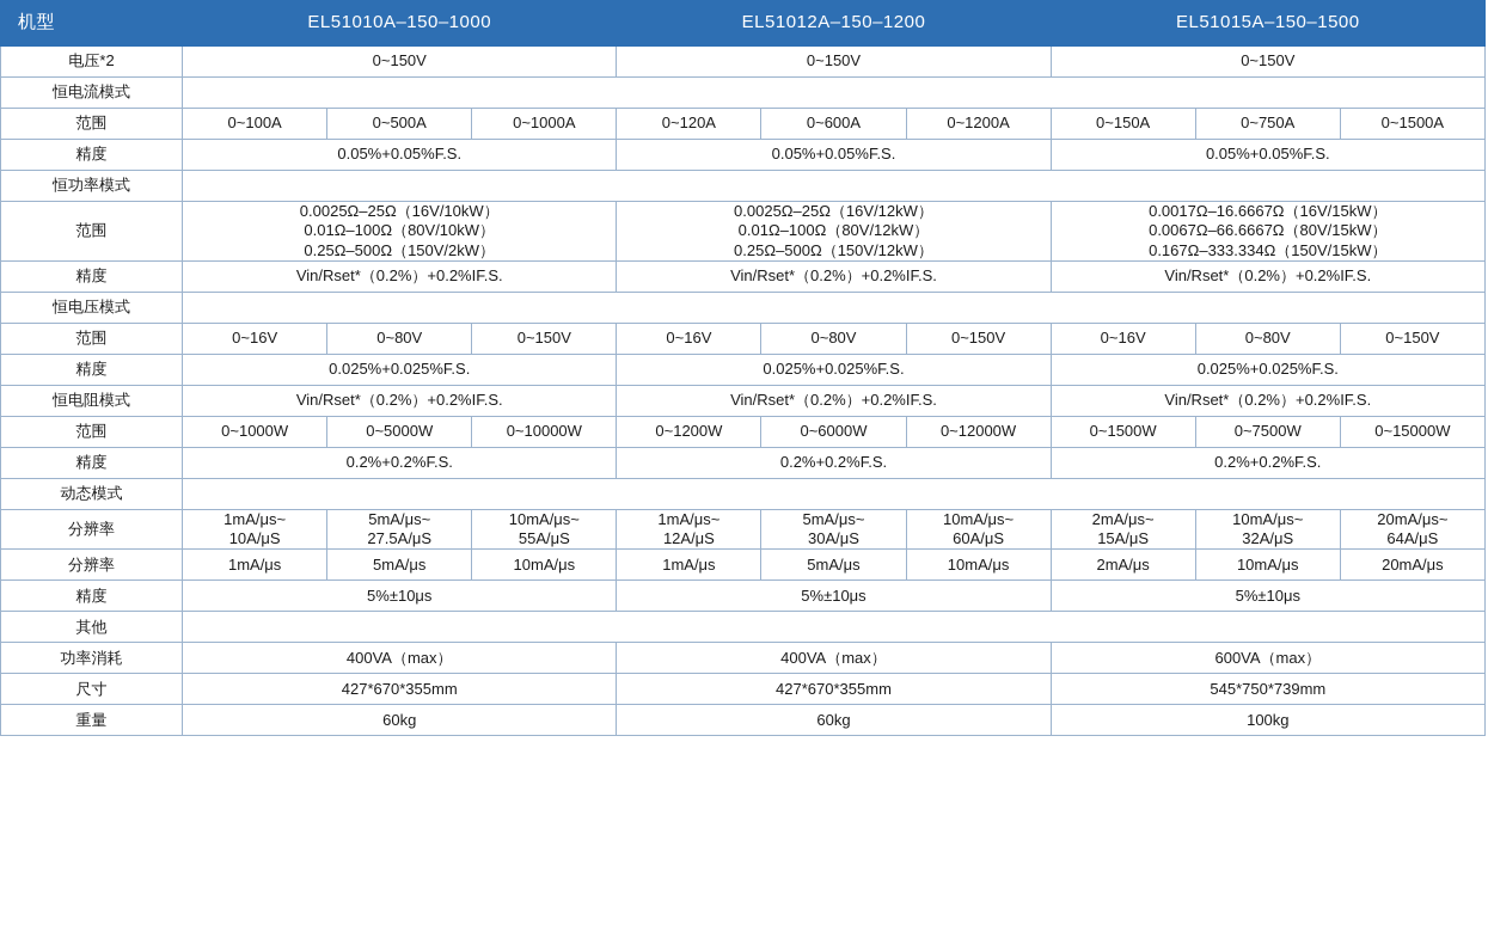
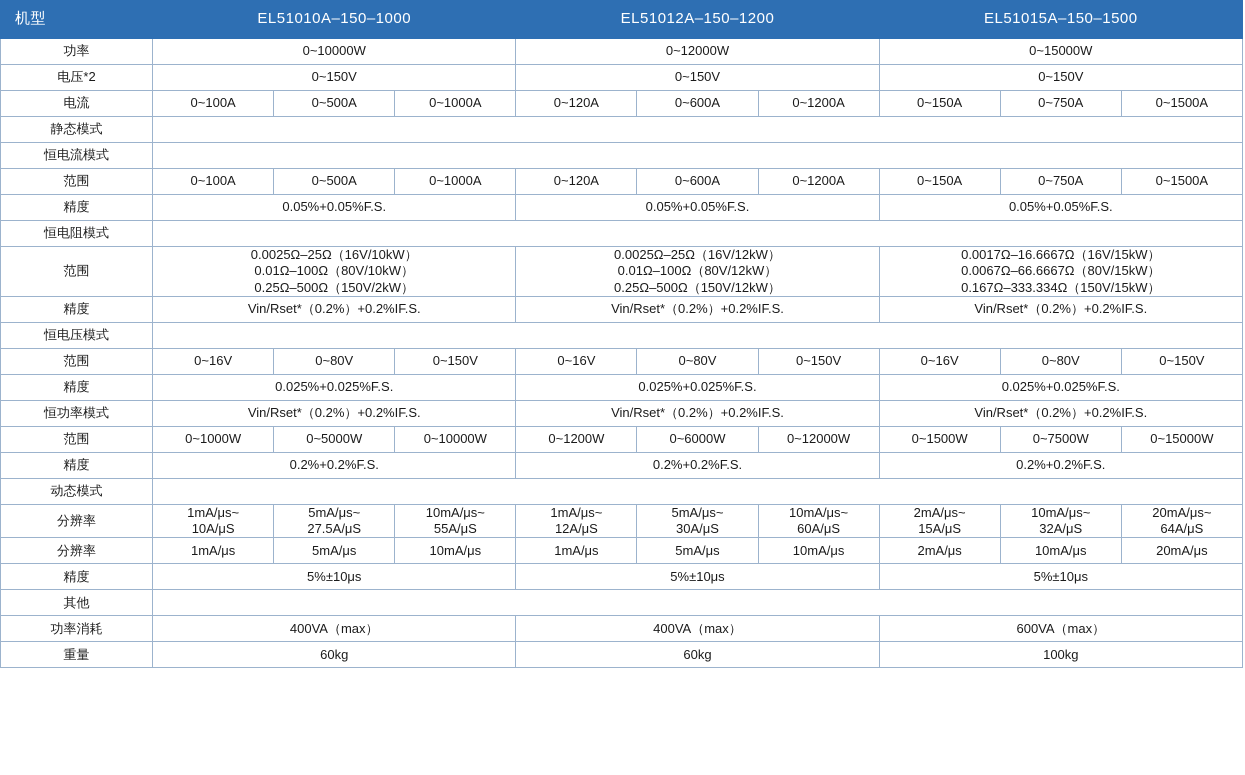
  机型	EL51010A–150–1000	EL51012A–150–1200	EL51015A–150–1500
+ 功率	0~10000W	0~12000W	0~15000W
  电压*2	0~150V	0~150V	0~150V
+ 电流	0~100A	0~500A	0~1000A	0~120A	0~600A	0~1200A	0~150A	0~750A	0~1500A
+ 静态模式
  恒电流模式
  范围	0~100A	0~500A	0~1000A	0~120A	0~600A	0~1200A	0~150A	0~750A	0~1500A
  精度	0.05%+0.05%F.S.	0.05%+0.05%F.S.	0.05%+0.05%F.S.
- 恒功率模式
+ 恒电阻模式
  范围	0.0025Ω–25Ω（16V/10kW）0.01Ω–100Ω（80V/10kW）0.25Ω–500Ω（150V/2kW）	0.0025Ω–25Ω（16V/12kW）0.01Ω–100Ω（80V/12kW）0.25Ω–500Ω（150V/12kW）	0.0017Ω–16.6667Ω（16V/15kW）0.0067Ω–66.6667Ω（80V/15kW）0.167Ω–333.334Ω（150V/15kW）
  精度	Vin/Rset*（0.2%）+0.2%IF.S.	Vin/Rset*（0.2%）+0.2%IF.S.	Vin/Rset*（0.2%）+0.2%IF.S.
  恒电压模式
  范围	0~16V	0~80V	0~150V	0~16V	0~80V	0~150V	0~16V	0~80V	0~150V
  精度	0.025%+0.025%F.S.	0.025%+0.025%F.S.	0.025%+0.025%F.S.
- 恒电阻模式	Vin/Rset*（0.2%）+0.2%IF.S.	Vin/Rset*（0.2%）+0.2%IF.S.	Vin/Rset*（0.2%）+0.2%IF.S.
+ 恒功率模式	Vin/Rset*（0.2%）+0.2%IF.S.	Vin/Rset*（0.2%）+0.2%IF.S.	Vin/Rset*（0.2%）+0.2%IF.S.
  范围	0~1000W	0~5000W	0~10000W	0~1200W	0~6000W	0~12000W	0~1500W	0~7500W	0~15000W
  精度	0.2%+0.2%F.S.	0.2%+0.2%F.S.	0.2%+0.2%F.S.
  动态模式
  分辨率	1mA/μs~10A/μS	5mA/μs~27.5A/μS	10mA/μs~55A/μS	1mA/μs~12A/μS	5mA/μs~30A/μS	10mA/μs~60A/μS	2mA/μs~15A/μS	10mA/μs~32A/μS	20mA/μs~64A/μS
  分辨率	1mA/μs	5mA/μs	10mA/μs	1mA/μs	5mA/μs	10mA/μs	2mA/μs	10mA/μs	20mA/μs
  精度	5%±10μs	5%±10μs	5%±10μs
  其他
  功率消耗	400VA（max）	400VA（max）	600VA（max）
- 尺寸	427*670*355mm	427*670*355mm	545*750*739mm
  重量	60kg	60kg	100kg
